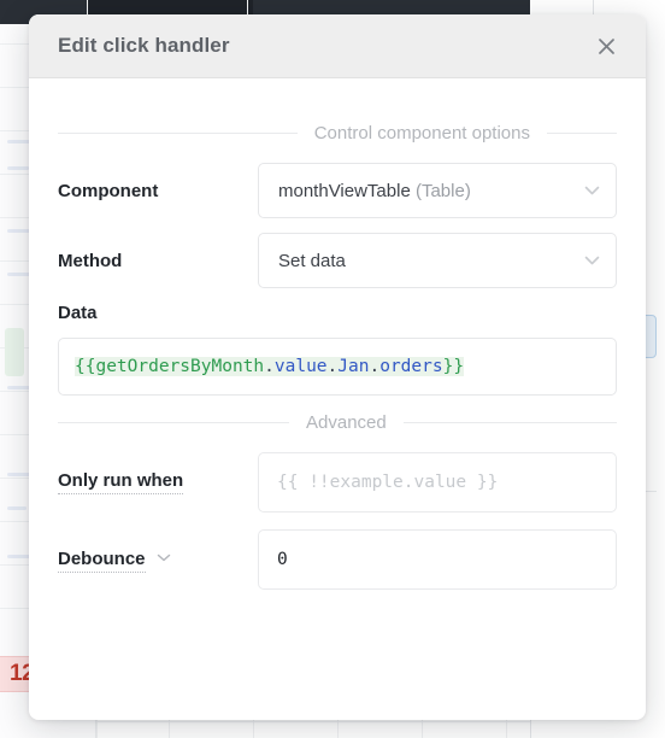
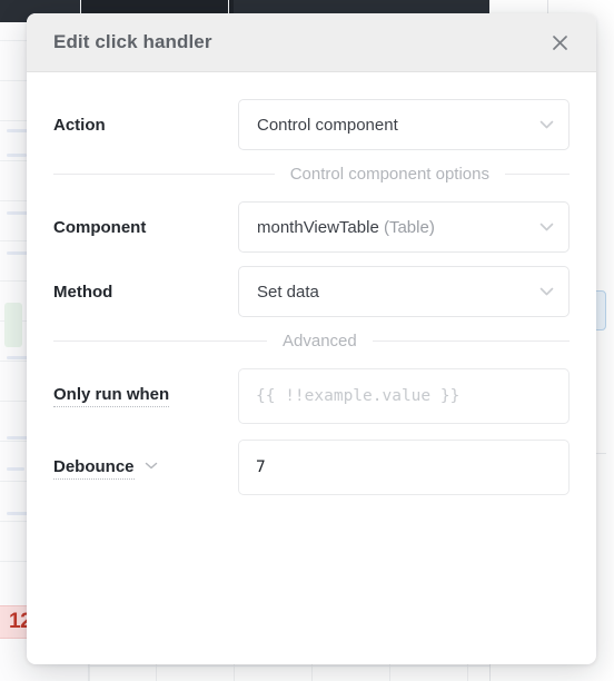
  Edit click handler
+ Action
+ Control component
  Control component options
  Component
  monthViewTable
  (Table)
  Method
  Set data
- Data
- {{getOrdersByMonth.value.Jan.orders}}
  Advanced
  Only run when
  {{ !!example.value }}
  Debounce
- 0
+ 7
